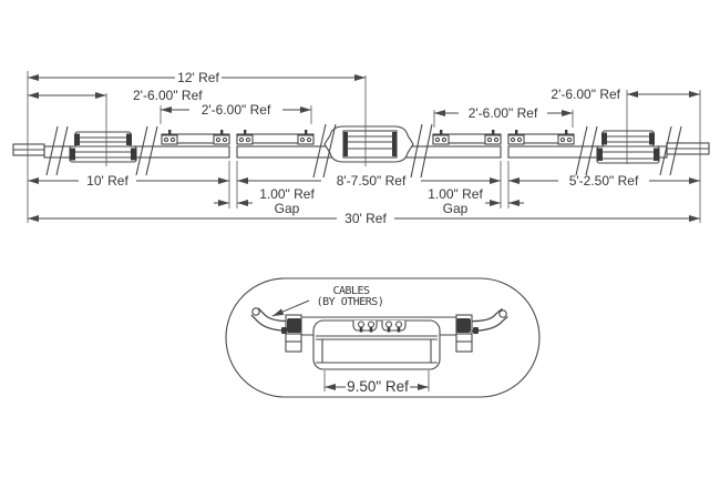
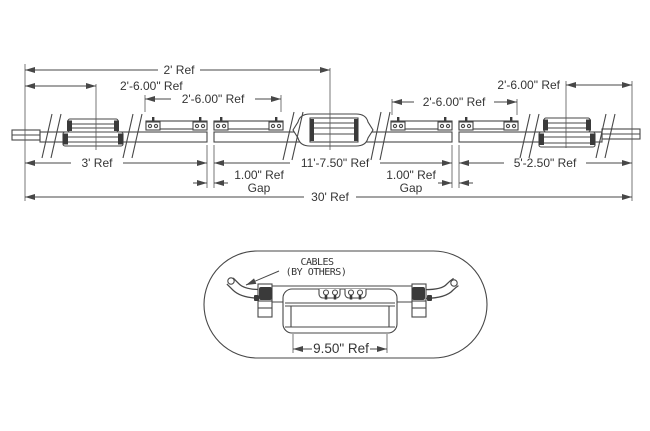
- 12' Ref
+ 2' Ref
  2'-6.00" Ref
  2'-6.00" Ref
  2'-6.00" Ref
  2'-6.00" Ref
- 10' Ref
+ 3' Ref
- 8'-7.50" Ref
+ 11'-7.50" Ref
  5'-2.50" Ref
  1.00" Ref
  Gap
  1.00" Ref
  Gap
  30' Ref
  9.50" Ref
  CABLES
  (BY OTHERS)
